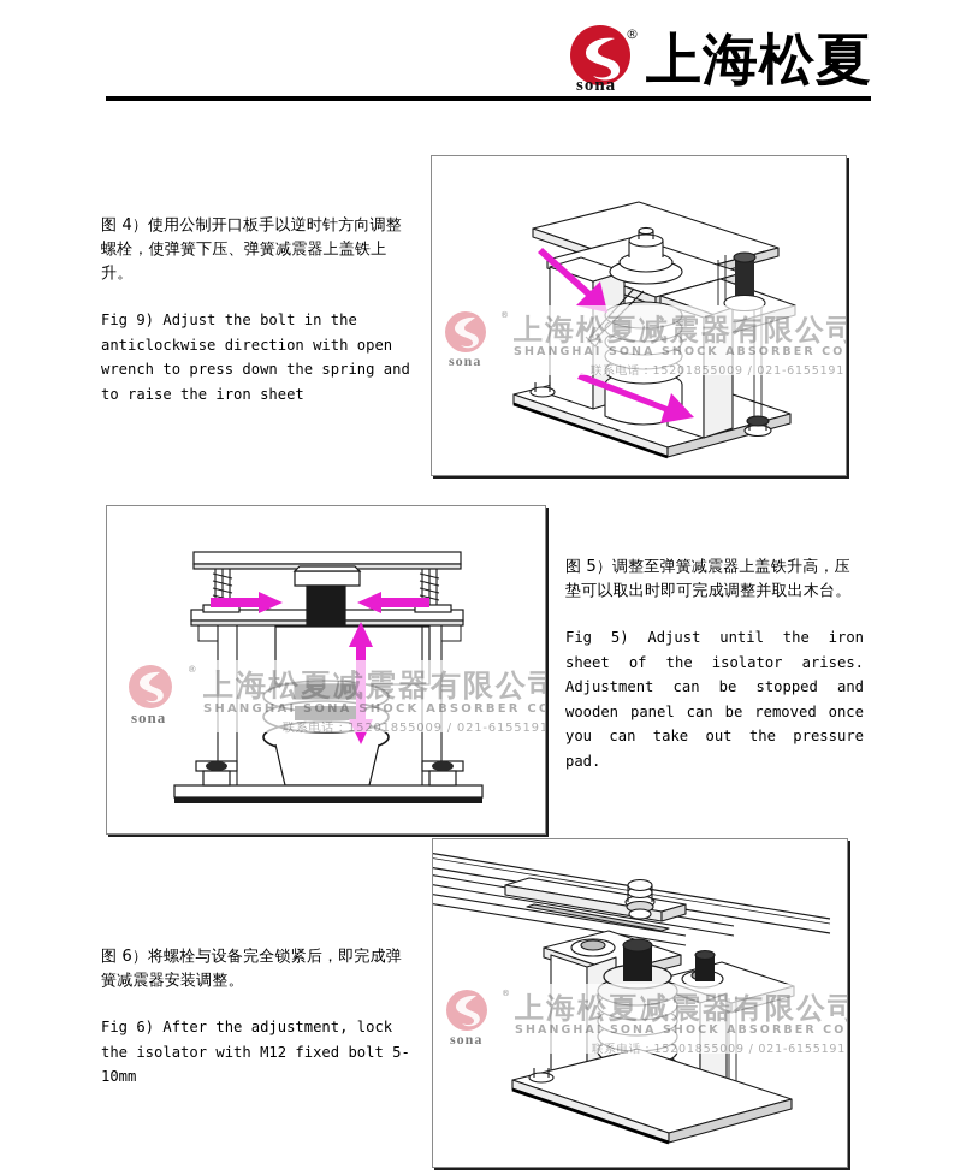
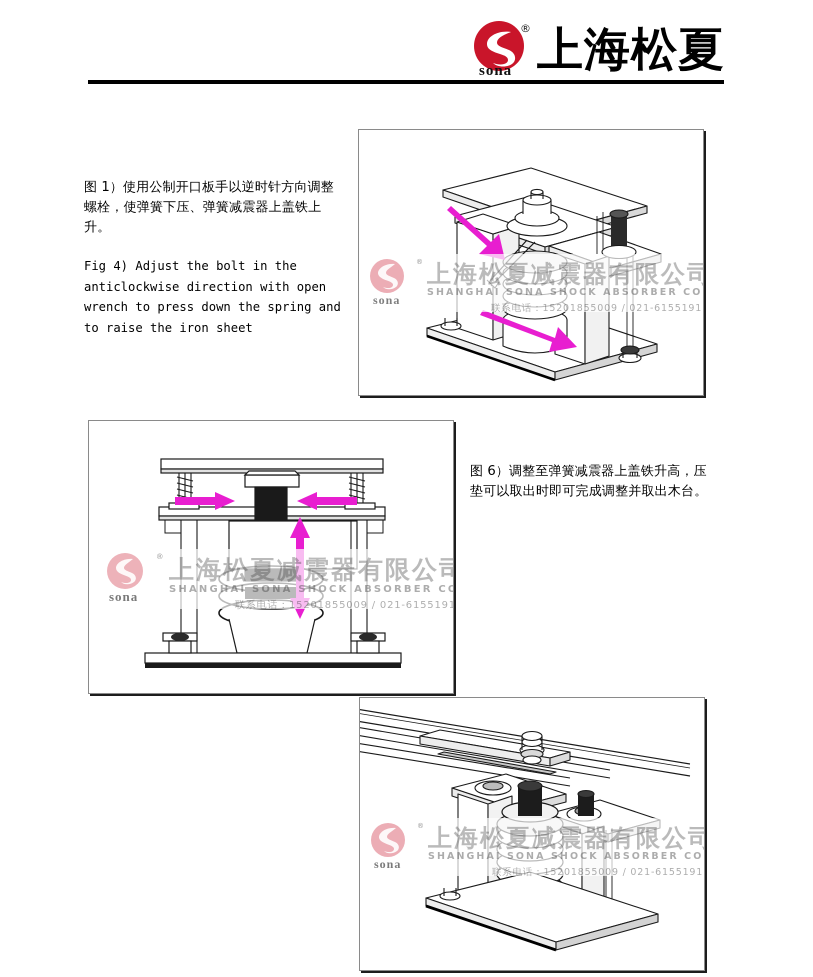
  ®
  sona
  上海松夏
- 图 4）使用公制开口板手以逆时针方向调整螺栓，使弹簧下压、弹簧减震器上盖铁上升。
+ 图 1）使用公制开口板手以逆时针方向调整螺栓，使弹簧下压、弹簧减震器上盖铁上升。
- Fig 9) Adjust the bolt in the anticlockwise direction with open wrench to press down the spring and to raise the iron sheet
+ Fig 4) Adjust the bolt in the anticlockwise direction with open wrench to press down the spring and to raise the iron sheet
  ®
  sona
  上海松夏减震器有限公司
  SHANGHAI SONA SHOCK ABSORBER CO
  联系电话：15201855009 / 021-6155191
  ®
  sona
  上海松夏减震器有限公司
  SHANGHAI SONA SHOCK ABSORBER C
  联系电话：15201855009 / 021-6155191
- 图 5）调整至弹簧减震器上盖铁升高，压垫可以取出时即可完成调整并取出木台。
+ 图 6）调整至弹簧减震器上盖铁升高，压垫可以取出时即可完成调整并取出木台。
- Fig 5) Adjust until the iron sheet of the isolator arises. Adjustment can be stopped and wooden panel can be removed once you can take out the pressure pad.
- 图 6）将螺栓与设备完全锁紧后，即完成弹簧减震器安装调整。
- Fig 6) After the adjustment, lock the isolator with M12 fixed bolt 5-10mm
  ®
  sona
  上海松夏减震器有限公司
  SHANGHAI SONA SHOCK ABSORBER CO
  联系电话：15201855009 / 021-6155191
